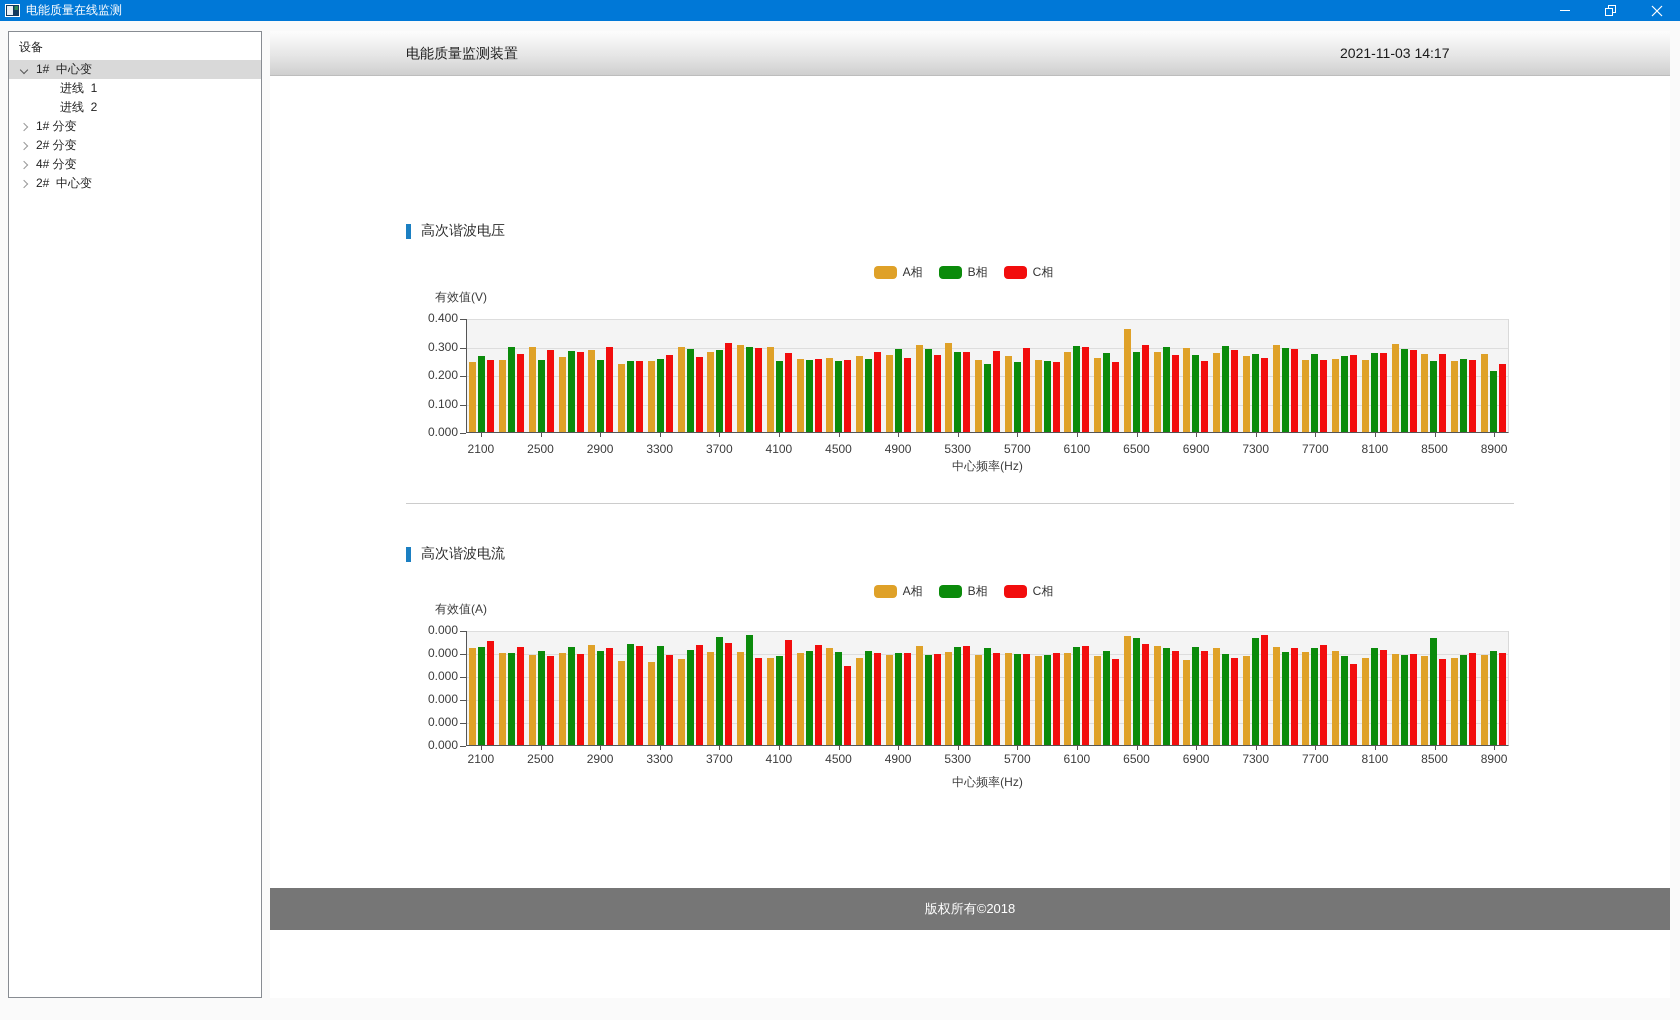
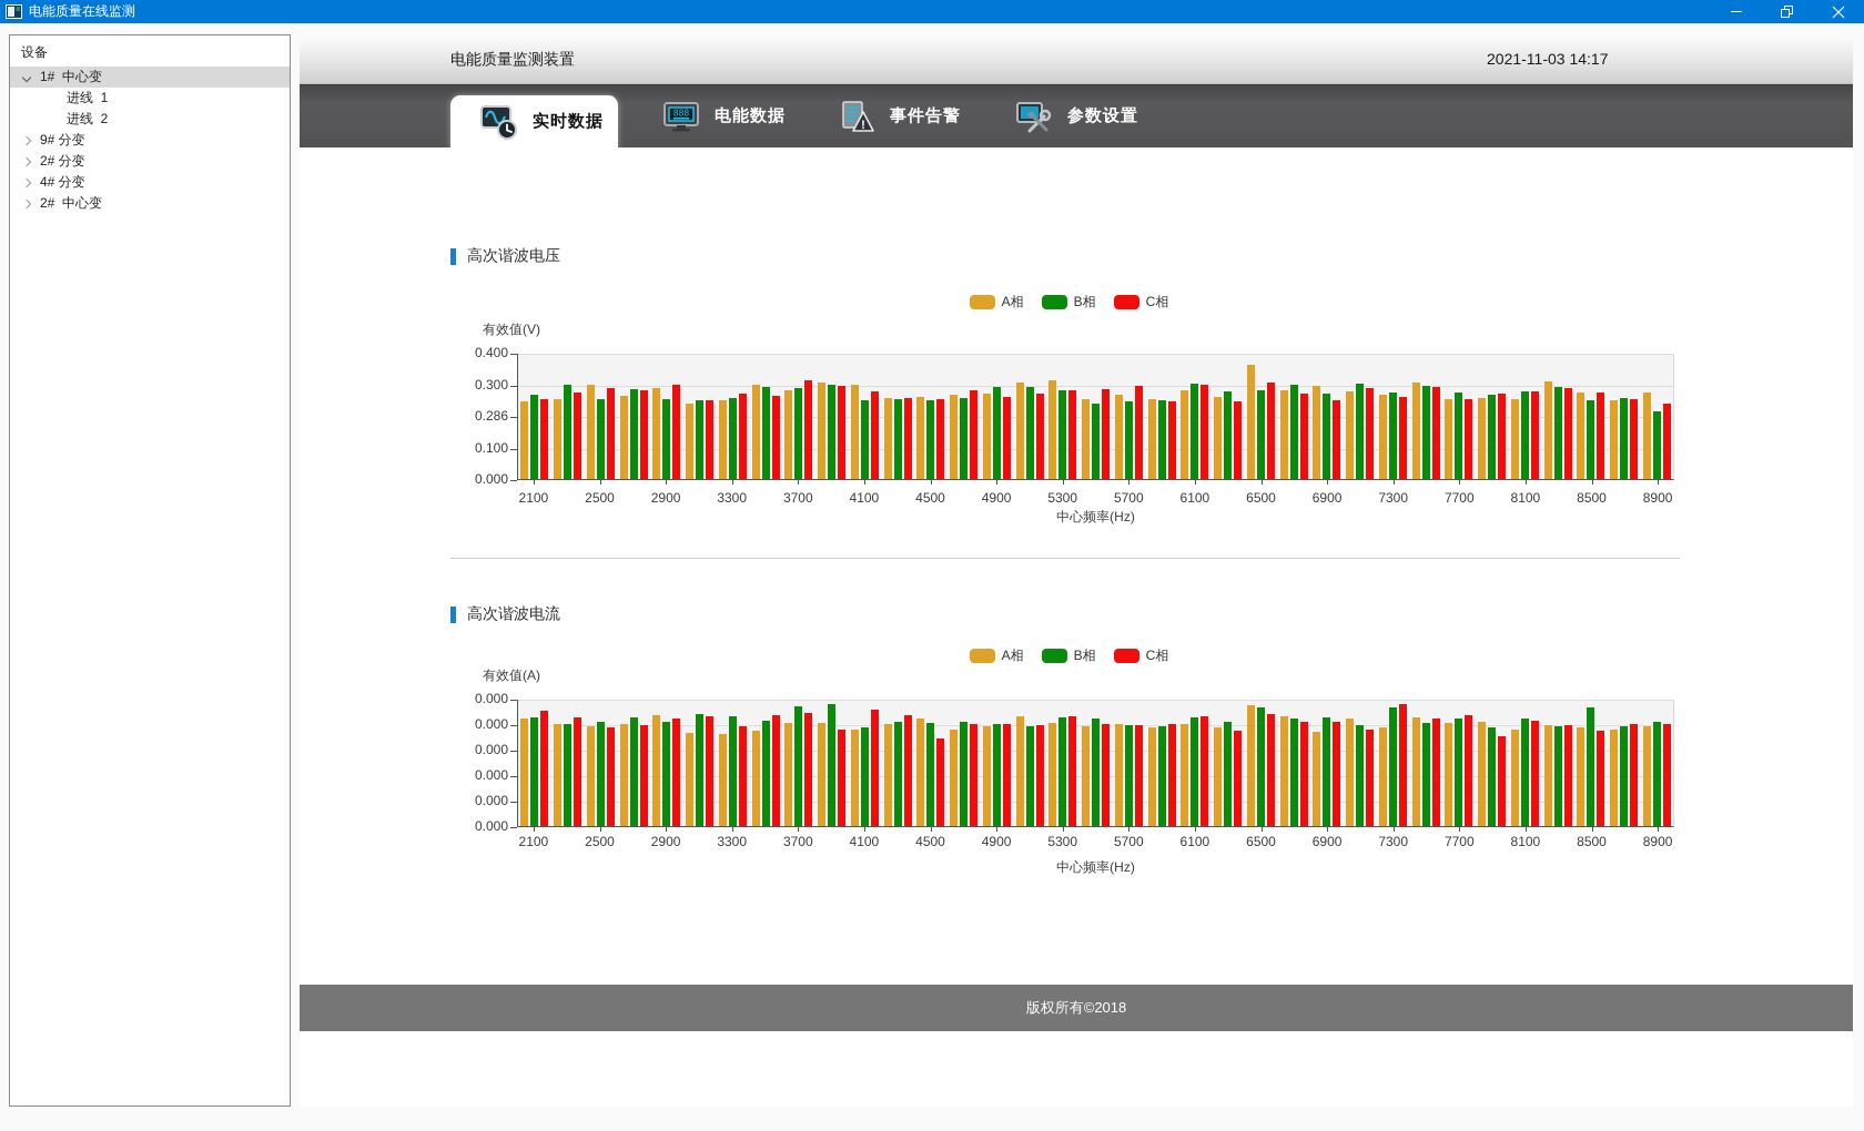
  电能质量在线监测
  设备
  1# 中心变
  进线 1
  进线 2
- 1# 分变
+ 9# 分变
  2# 分变
  4# 分变
  2# 中心变
  电能质量监测装置
  2021-11-03 14:17
+ 实时数据
+ 888
+ 电能数据
+ !
+ 事件告警
+ 参数设置
  高次谐波电压
  A相
  B相
  C相
  有效值(V)
  0.400
  0.300
- 0.200
+ 0.286
  0.100
  0.000
  2100
  2500
  2900
  3300
  3700
  4100
  4500
  4900
  5300
  5700
  6100
  6500
  6900
  7300
  7700
  8100
  8500
  8900
  中心频率(Hz)
  高次谐波电流
  A相
  B相
  C相
  有效值(A)
  0.000
  0.000
  0.000
  0.000
  0.000
  0.000
  2100
  2500
  2900
  3300
  3700
  4100
  4500
  4900
  5300
  5700
  6100
  6500
  6900
  7300
  7700
  8100
  8500
  8900
  中心频率(Hz)
  版权所有©2018
